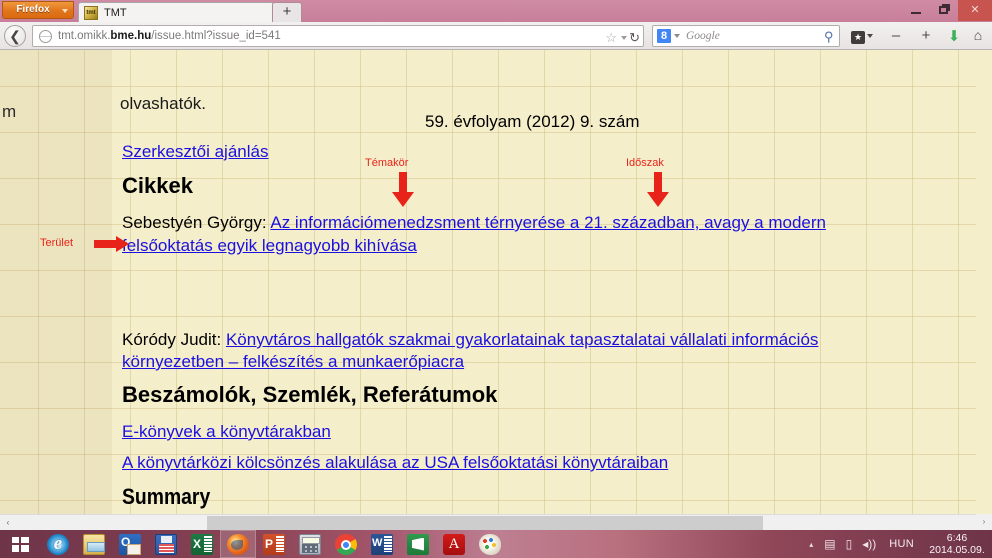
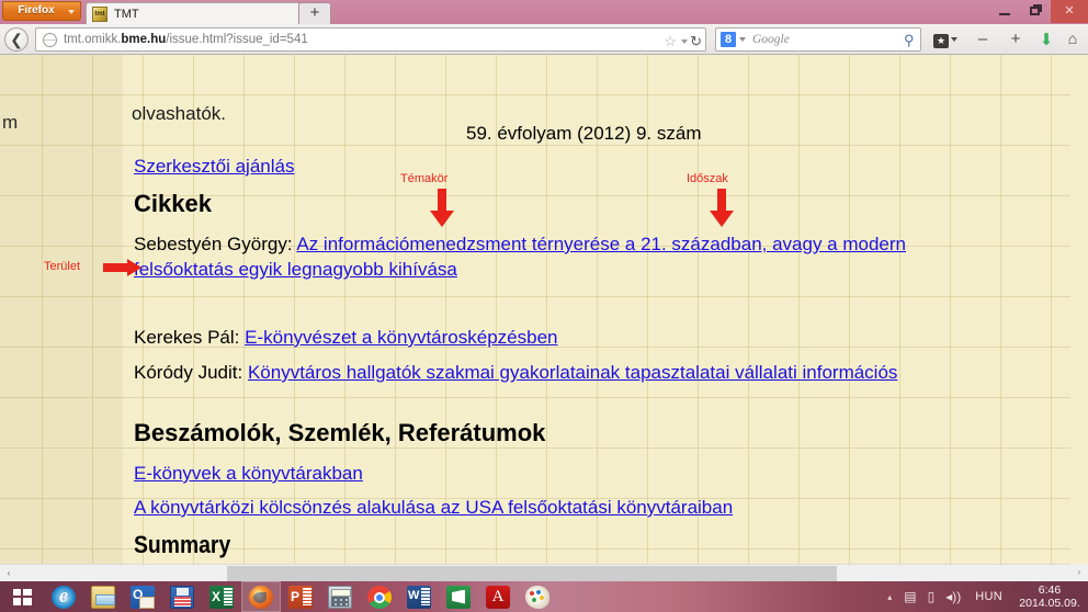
  Firefox
  TMT
  +
  ✕
  ❮
  tmt.omikk.bme.hu/issue.html?issue_id=541
  ☆
  ↻
  8
  Google
  ★
  –
  +
  ⬇
  ⌂
  m
  olvashatók.
  59. évfolyam (2012) 9. szám
  Szerkesztői ajánlás
  Cikkek
  Sebestyén György: Az információmenedzsment térnyerése a 21. században, avagy a modern
  elsőoktatás egyik legnagyobb kihívása
+ Kerekes Pál: E-könyvészet a könyvtárosképzésben
  Kóródy Judit: Könyvtáros hallgatók szakmai gyakorlatainak tapasztalatai vállalati információs
- környezetben – felkészítés a munkaerőpiacra
  Beszámolók, Szemlék, Referátumok
  E-könyvek a könyvtárakban
  A könyvtárközi kölcsönzés alakulása az USA felsőoktatási könyvtáraiban
  Summary
  Témakör
  Időszak
  Terület
  ‹
  ›
  ▴
  ▤
  ▯
  ◂))
  HUN
  6:46
  2014.05.09.
